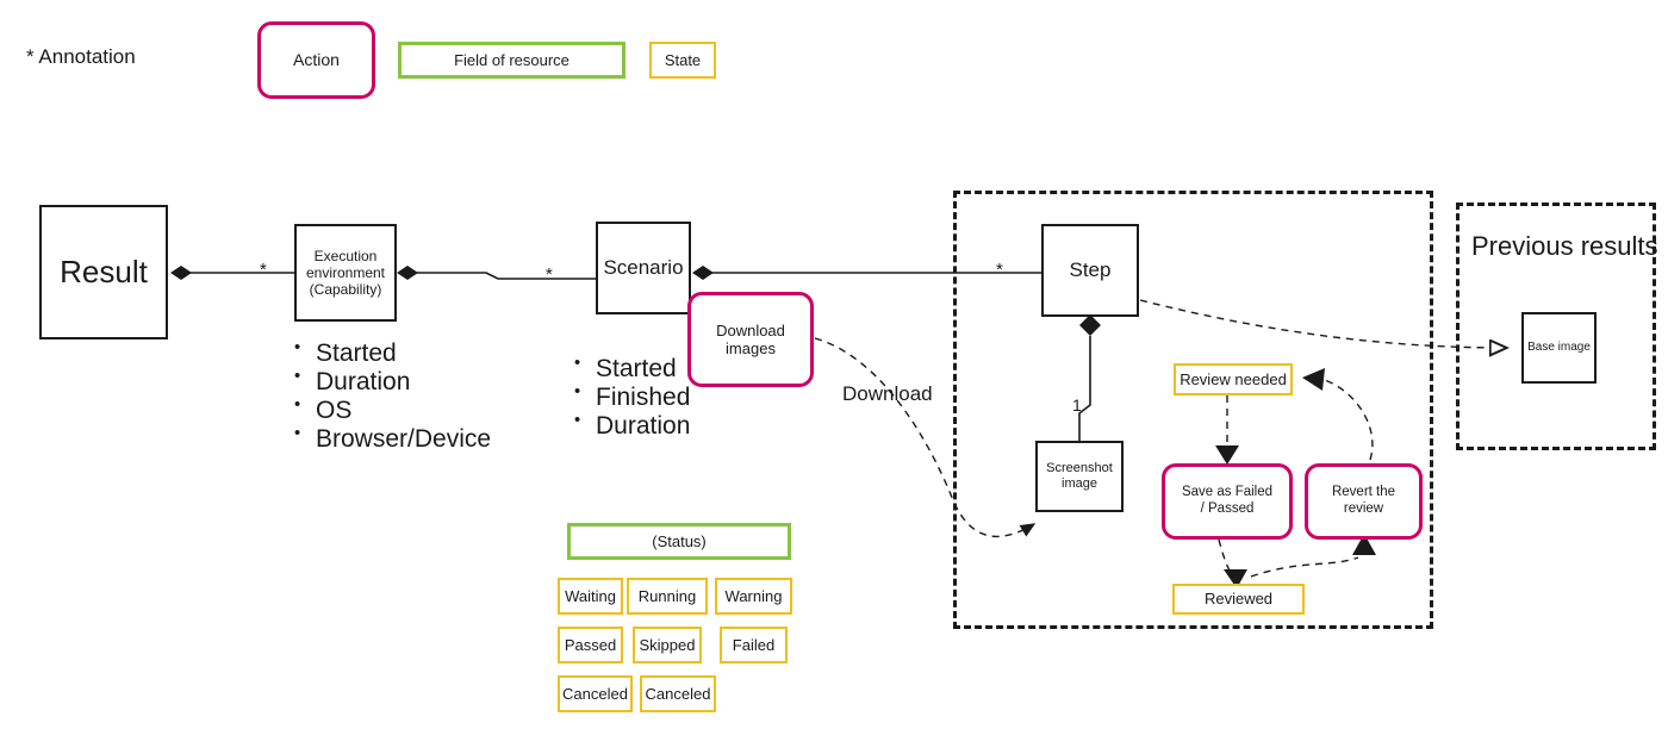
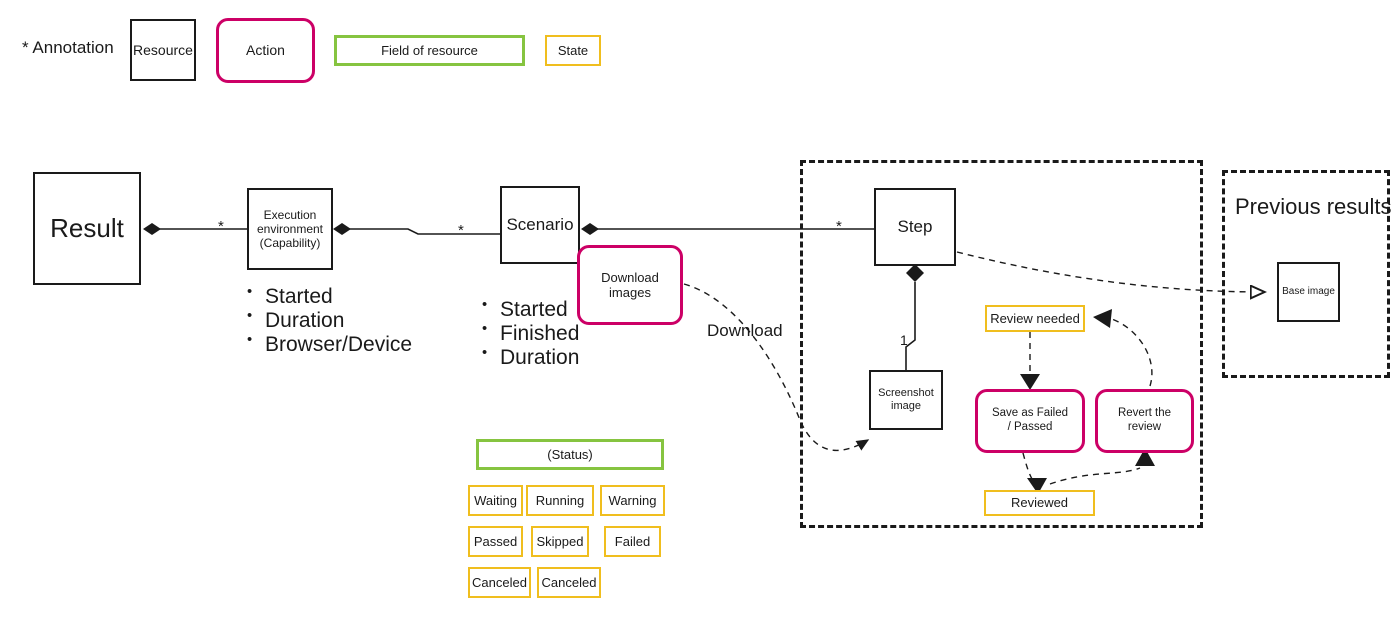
  * Annotation
+ Resource
  Action
  Field of resource
  State
  Previous results
  Result
  Execution
  environment
  (Capability)
  Scenario
  Download
  images
  Step
  Screenshot
  image
  Base image
  Review needed
  Save as Failed
  / Passed
  Revert the
  review
  Reviewed
  Started
  Duration
- OS
  Browser/Device
  Started
  Finished
  Duration
  *
  *
  *
  1
  Download
  (Status)
  Waiting
  Running
  Warning
  Passed
  Skipped
  Failed
  Canceled
  Canceled
